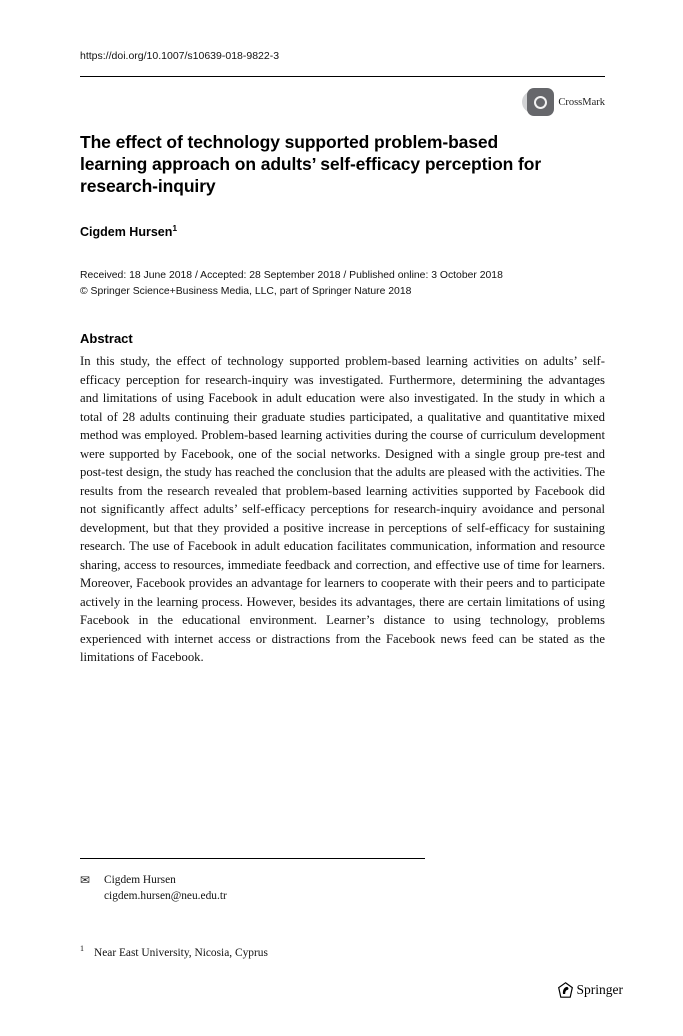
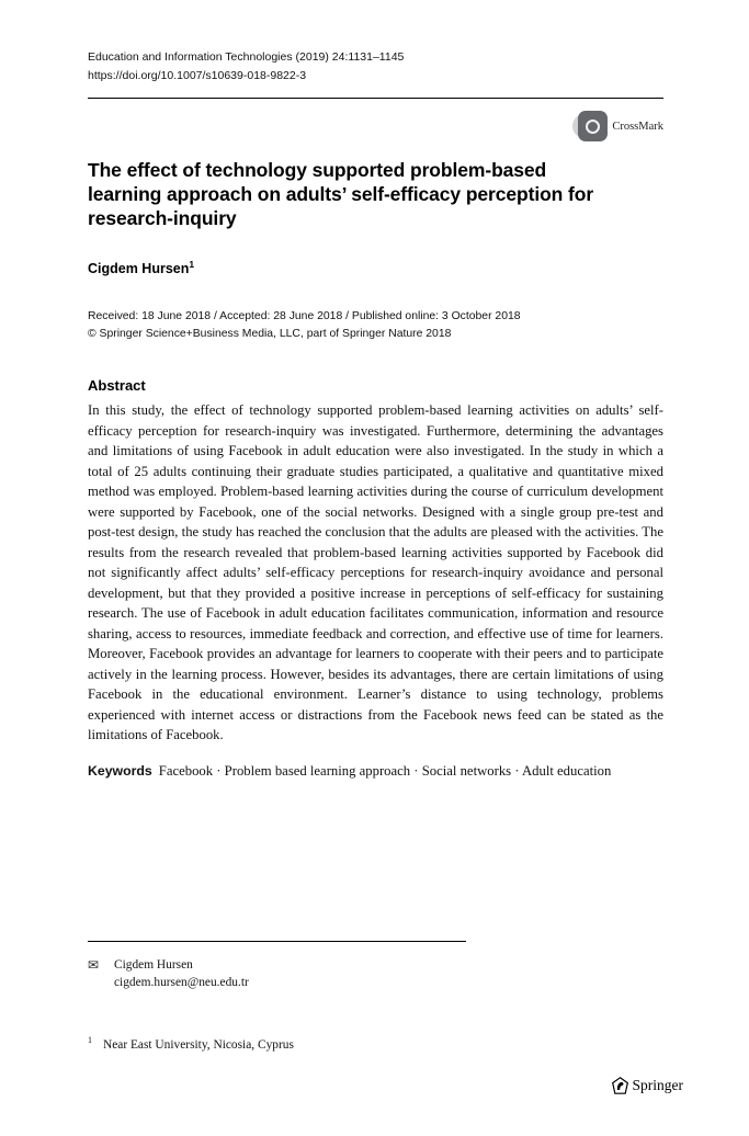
+ Education and Information Technologies (2019) 24:1131–1145
  https://doi.org/10.1007/s10639-018-9822-3
  CrossMark
  The effect of technology supported problem-based learning approach on adults’ self-efficacy perception for research-inquiry
  Cigdem Hursen1
- Received: 18 June 2018 / Accepted: 28 September 2018 / Published online: 3 October 2018
+ Received: 18 June 2018 / Accepted: 28 June 2018 / Published online: 3 October 2018
  © Springer Science+Business Media, LLC, part of Springer Nature 2018
  Abstract
- In this study, the effect of technology supported problem-based learning activities on adults’ self-efficacy perception for research-inquiry was investigated. Furthermore, determining the advantages and limitations of using Facebook in adult education were also investigated. In the study in which a total of 28 adults continuing their graduate studies participated, a qualitative and quantitative mixed method was employed. Problem-based learning activities during the course of curriculum development were supported by Facebook, one of the social networks. Designed with a single group pre-test and post-test design, the study has reached the conclusion that the adults are pleased with the activities. The results from the research revealed that problem-based learning activities supported by Facebook did not significantly affect adults’ self-efficacy perceptions for research-inquiry avoidance and personal development, but that they provided a positive increase in perceptions of self-efficacy for sustaining research. The use of Facebook in adult education facilitates communication, information and resource sharing, access to resources, immediate feedback and correction, and effective use of time for learners. Moreover, Facebook provides an advantage for learners to cooperate with their peers and to participate actively in the learning process. However, besides its advantages, there are certain limitations of using Facebook in the educational environment. Learner’s distance to using technology, problems experienced with internet access or distractions from the Facebook news feed can be stated as the limitations of Facebook.
+ In this study, the effect of technology supported problem-based learning activities on adults’ self-efficacy perception for research-inquiry was investigated. Furthermore, determining the advantages and limitations of using Facebook in adult education were also investigated. In the study in which a total of 25 adults continuing their graduate studies participated, a qualitative and quantitative mixed method was employed. Problem-based learning activities during the course of curriculum development were supported by Facebook, one of the social networks. Designed with a single group pre-test and post-test design, the study has reached the conclusion that the adults are pleased with the activities. The results from the research revealed that problem-based learning activities supported by Facebook did not significantly affect adults’ self-efficacy perceptions for research-inquiry avoidance and personal development, but that they provided a positive increase in perceptions of self-efficacy for sustaining research. The use of Facebook in adult education facilitates communication, information and resource sharing, access to resources, immediate feedback and correction, and effective use of time for learners. Moreover, Facebook provides an advantage for learners to cooperate with their peers and to participate actively in the learning process. However, besides its advantages, there are certain limitations of using Facebook in the educational environment. Learner’s distance to using technology, problems experienced with internet access or distractions from the Facebook news feed can be stated as the limitations of Facebook.
+ Keywords Facebook · Problem based learning approach · Social networks · Adult education
  ✉
  Cigdem Hursen
  cigdem.hursen@neu.edu.tr
  1 Near East University, Nicosia, Cyprus
  Springer
